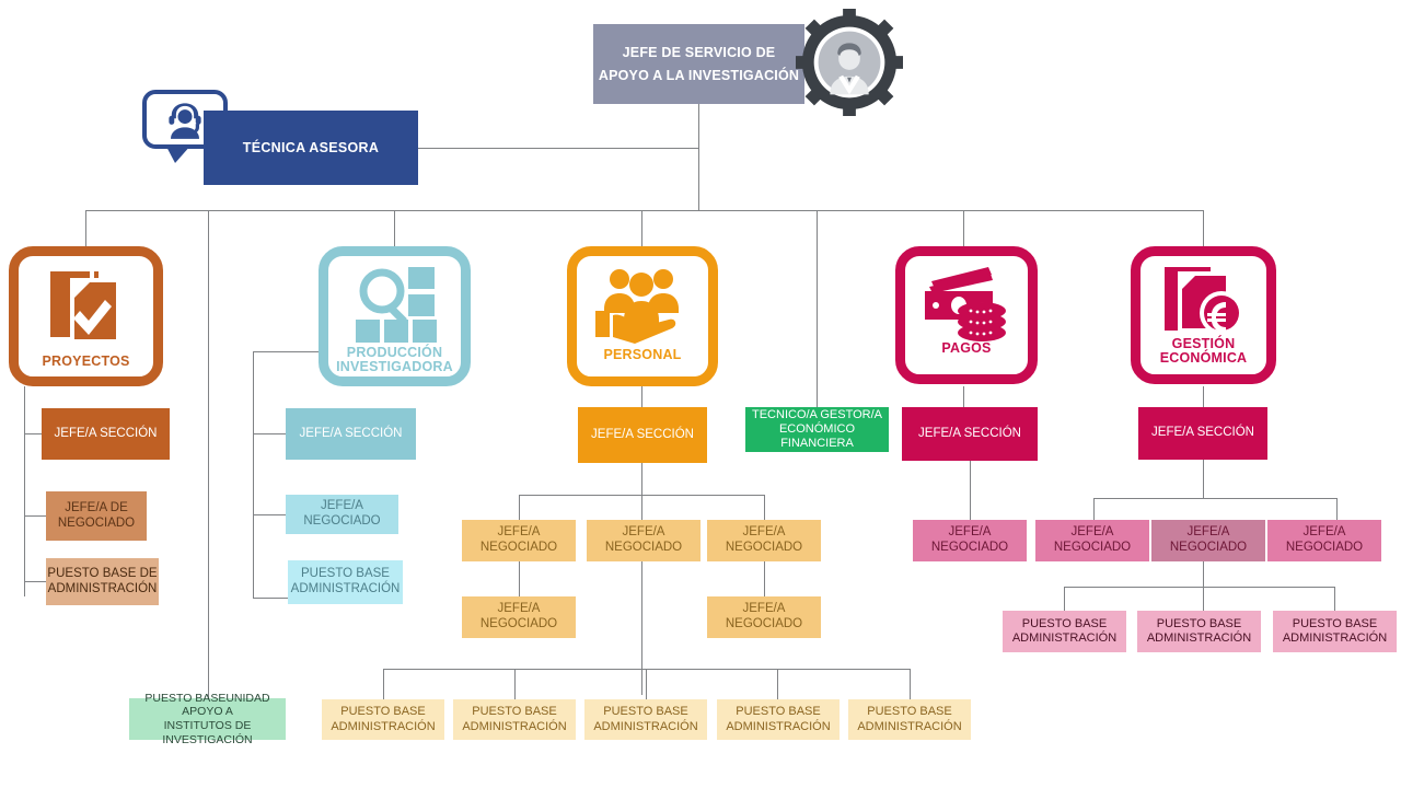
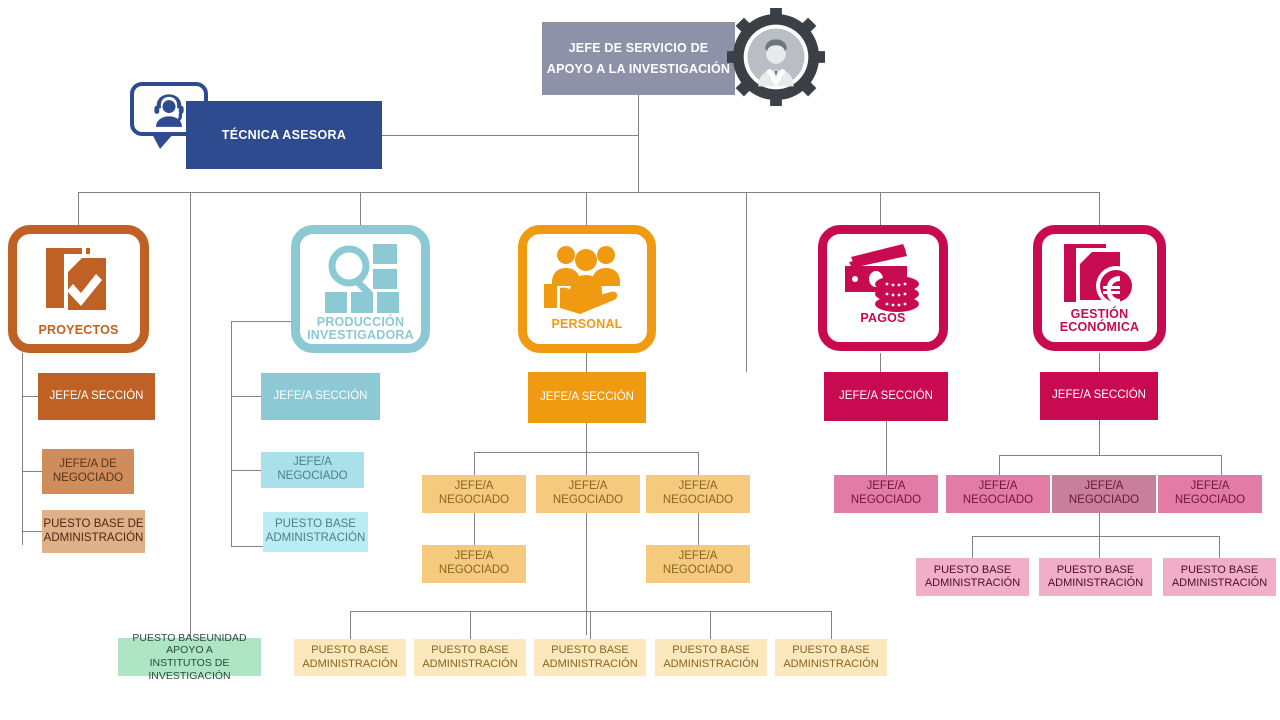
  JEFE DE SERVICIO DE
  APOYO A LA INVESTIGACIÓN
  TÉCNICA ASESORA
  PROYECTOS
  PRODUCCIÓN
  INVESTIGADORA
  PERSONAL
  PAGOS
  GESTIÓN
  ECONÓMICA
  JEFE/A SECCIÓN
  JEFE/A DE
  NEGOCIADO
  PUESTO BASE DE
  ADMINISTRACIÓN
  JEFE/A SECCIÓN
  JEFE/A NEGOCIADO
  PUESTO BASE
  ADMINISTRACIÓN
  JEFE/A SECCIÓN
  JEFE/A NEGOCIADO
  JEFE/A NEGOCIADO
  JEFE/A NEGOCIADO
  JEFE/A NEGOCIADO
  JEFE/A NEGOCIADO
- TECNICO/A GESTOR/A
- ECONÓMICO FINANCIERA
  JEFE/A SECCIÓN
  JEFE/A NEGOCIADO
  JEFE/A SECCIÓN
  JEFE/A NEGOCIADO
  JEFE/A NEGOCIADO
  JEFE/A NEGOCIADO
  PUESTO BASE
  ADMINISTRACIÓN
  PUESTO BASE
  ADMINISTRACIÓN
  PUESTO BASE
  ADMINISTRACIÓN
  PUESTO BASEUNIDAD APOYO A
  INSTITUTOS DE INVESTIGACIÓN
  PUESTO BASE
  ADMINISTRACIÓN
  PUESTO BASE
  ADMINISTRACIÓN
  PUESTO BASE
  ADMINISTRACIÓN
  PUESTO BASE
  ADMINISTRACIÓN
  PUESTO BASE
  ADMINISTRACIÓN
